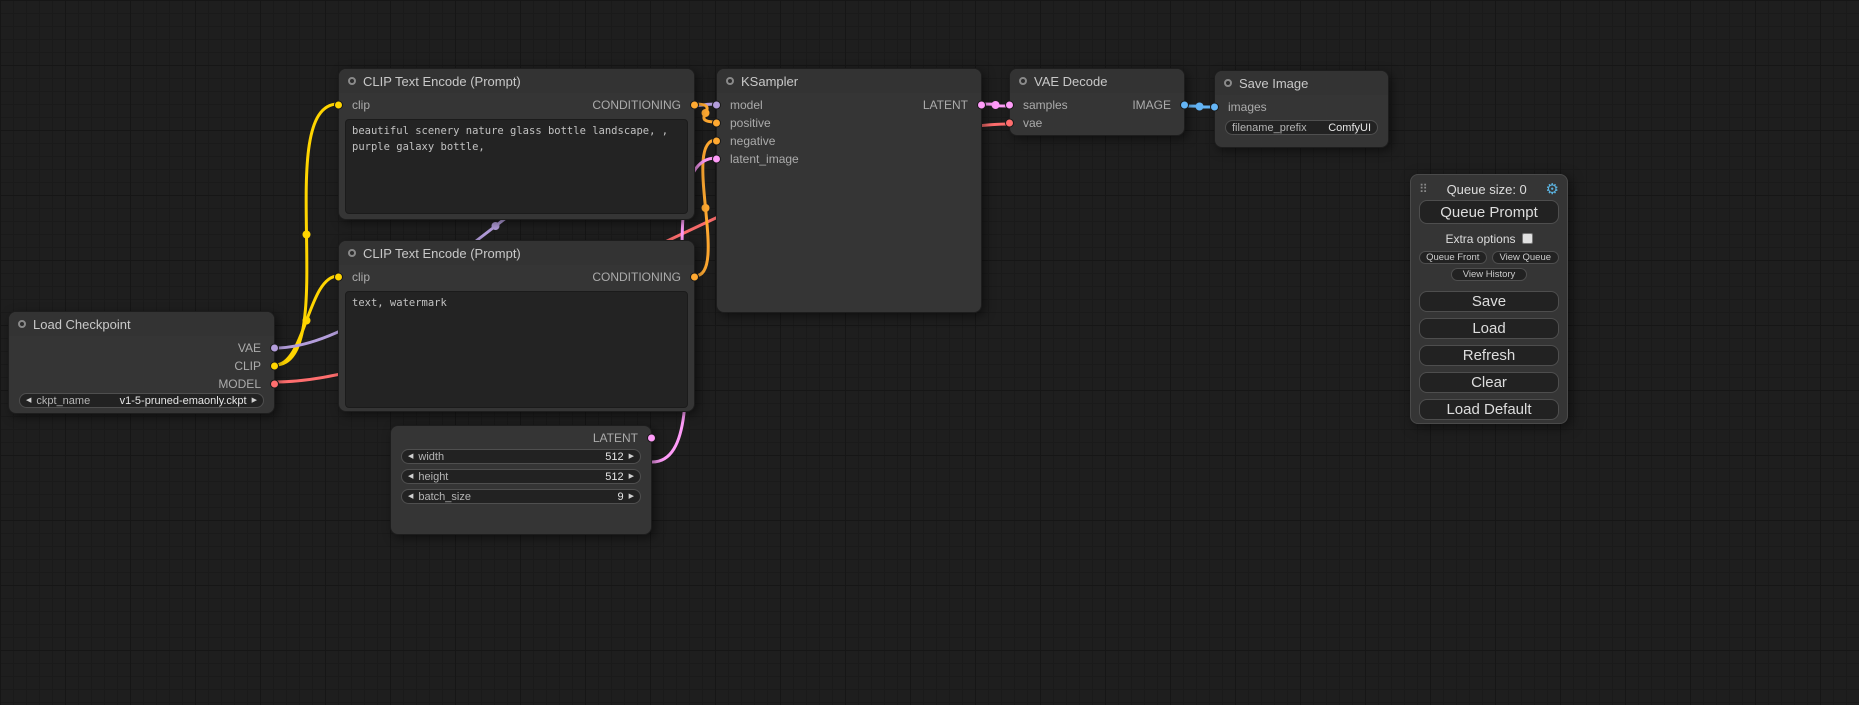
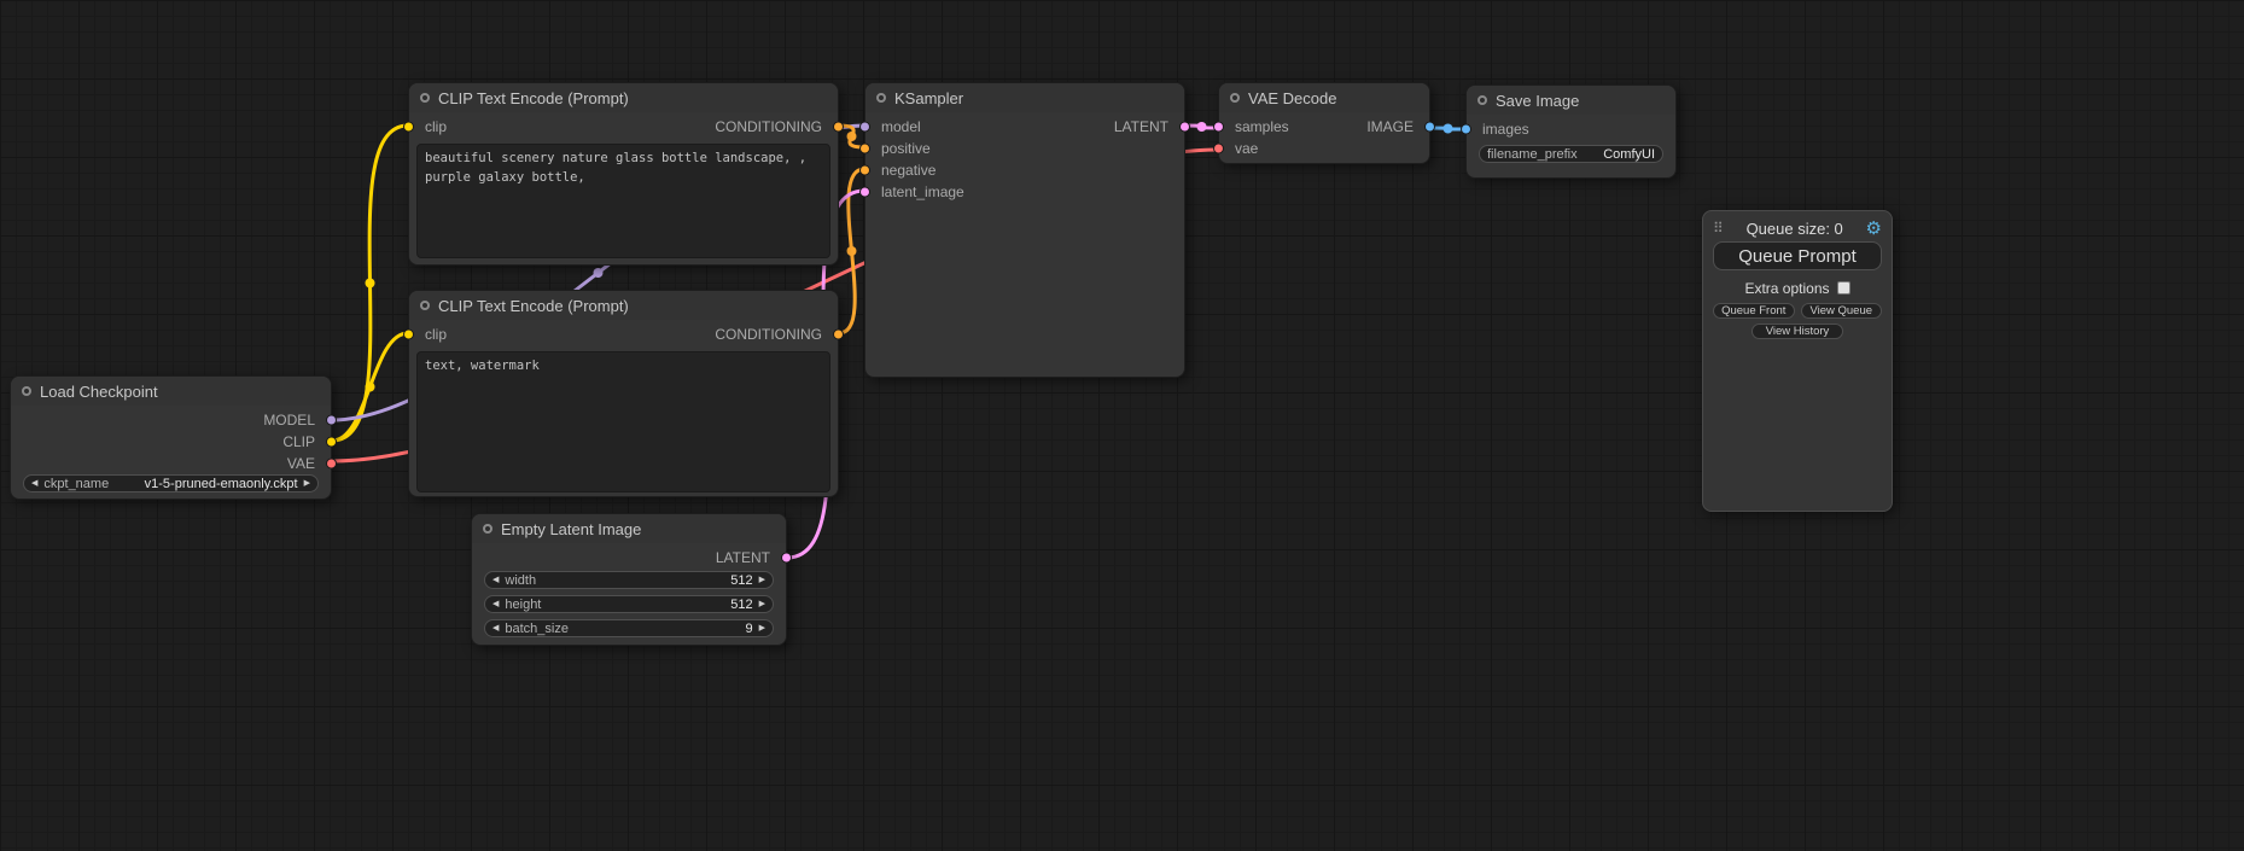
  Load Checkpoint
- VAE
+ MODEL
  CLIP
- MODEL
+ VAE
  ckpt_name
  v1-5-pruned-emaonly.ckpt
  CLIP Text Encode (Prompt)
  clip
  CONDITIONING
  CLIP Text Encode (Prompt)
  clip
  CONDITIONING
  text, watermark
+ Empty Latent Image
  LATENT
  width
  512
  height
  512
  batch_size
  9
  KSampler
  model
  LATENT
  positive
  negative
  latent_image
  VAE Decode
  samples
  IMAGE
  vae
  Save Image
  images
  filename_prefix
  ComfyUI
  ⠿
  Queue size: 0
  ⚙
  Queue Prompt
  Extra options
  Queue Front
  View Queue
  View History
- Save
- Load
- Refresh
- Clear
- Load Default
